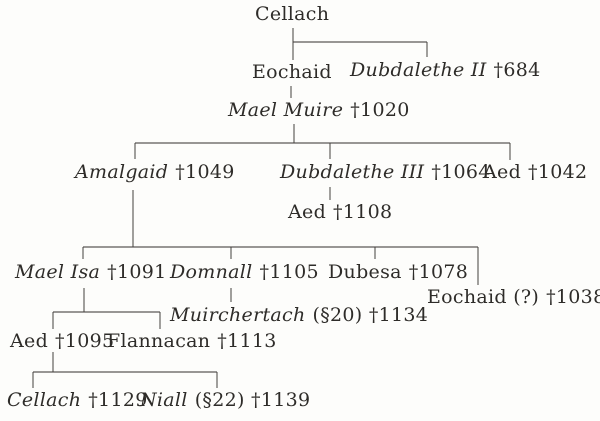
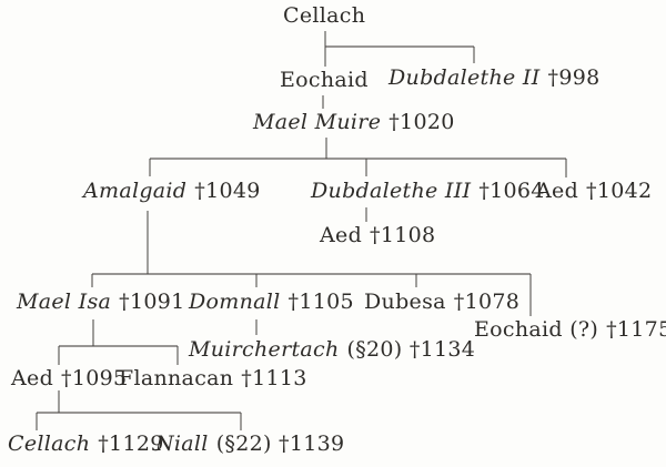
  Cellach
  Eochaid
  Dubdalethe II
- †684
+ †998
  Mael Muire
  †1020
  Amalgaid
  †1049
  Dubdalethe III
  †1064
  Aed
  †1042
  Aed
  †1108
  Mael Isa
  †1091
  Domnall
  †1105
  Dubesa
  †1078
  Eochaid (?)
- †1038
+ †1175
  Muirchertach
  (§20) †1134
  Aed
  †1095
  Flannacan
  †1113
  Cellach
  †1129
  Niall
  (§22) †1139
